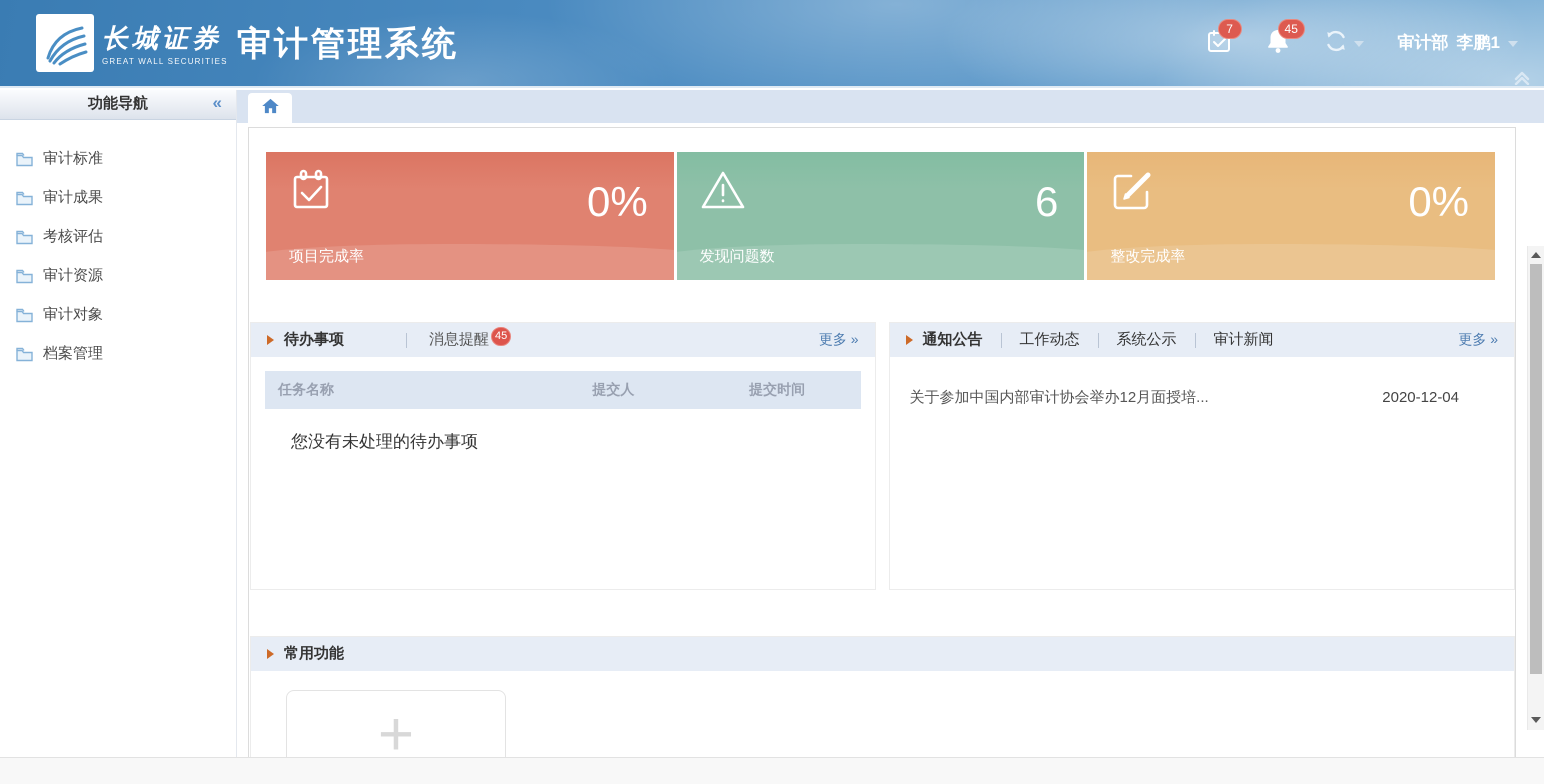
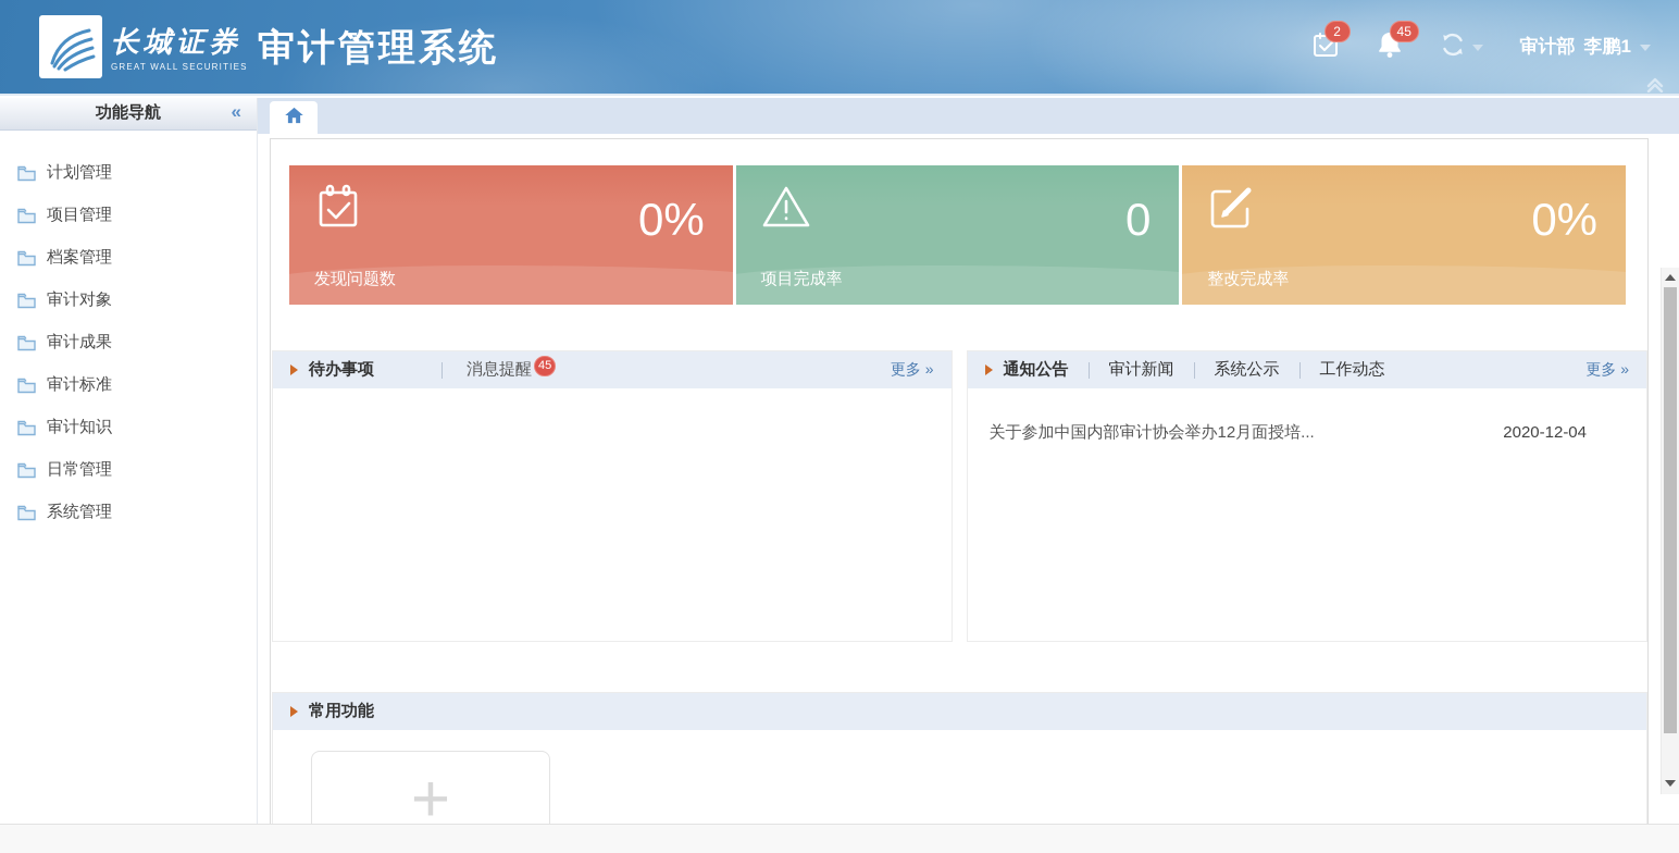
  长城证券
  GREAT WALL SECURITIES
  审计管理系统
- 7
+ 2
  45
  审计部
  李鹏1
  功能导航
  «
+ 计划管理
+ 项目管理
- 审计标准
+ 档案管理
- 审计成果
+ 审计对象
- 考核评估
- 审计资源
- 审计对象
+ 审计成果
- 档案管理
+ 审计标准
+ 审计知识
+ 日常管理
+ 系统管理
  0%
- 项目完成率
+ 发现问题数
- 6
+ 0
- 发现问题数
+ 项目完成率
  0%
  整改完成率
  待办事项
  消息提醒
  45
  更多 »
- 任务名称
- 提交人
- 提交时间
- 您没有未处理的待办事项
  通知公告
- 工作动态
+ 审计新闻
  系统公示
- 审计新闻
+ 工作动态
  更多 »
  关于参加中国内部审计协会举办12月面授培...
  2020-12-04
  常用功能
  +
